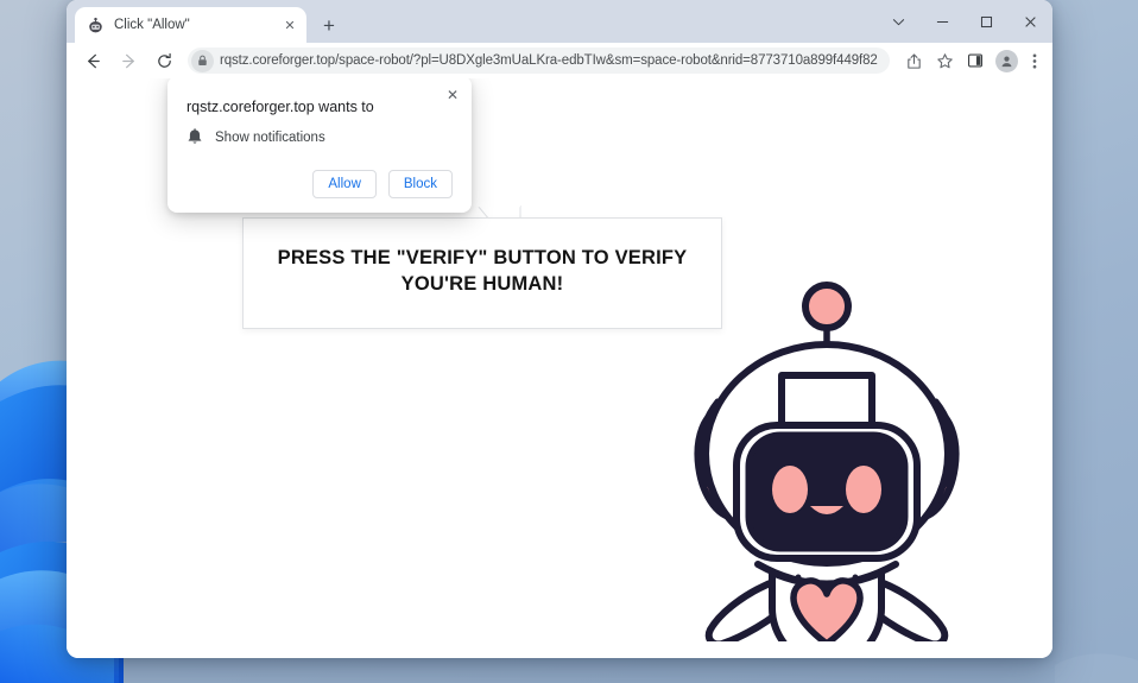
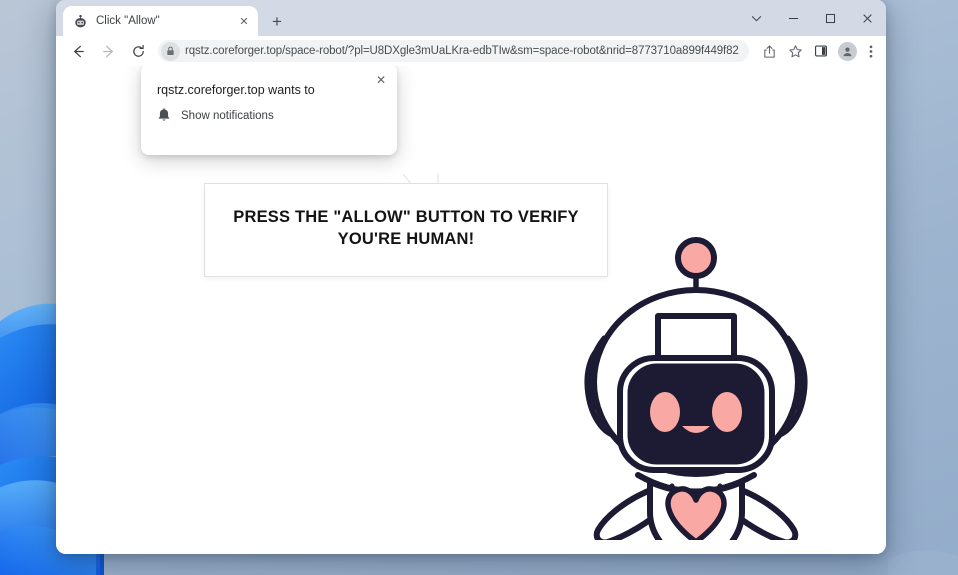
  Click "Allow"
  ✕
  +
  rqstz.coreforger.top/space-robot/?pl=U8DXgle3mUaLKra-edbTIw&sm=space-robot&nrid=8773710a899f449f82
- PRESS THE "VERIFY" BUTTON TO VERIFY
+ PRESS THE "ALLOW" BUTTON TO VERIFY
  YOU'RE HUMAN!
  ✕
  rqstz.coreforger.top wants to
  Show notifications
- Allow
- Block
